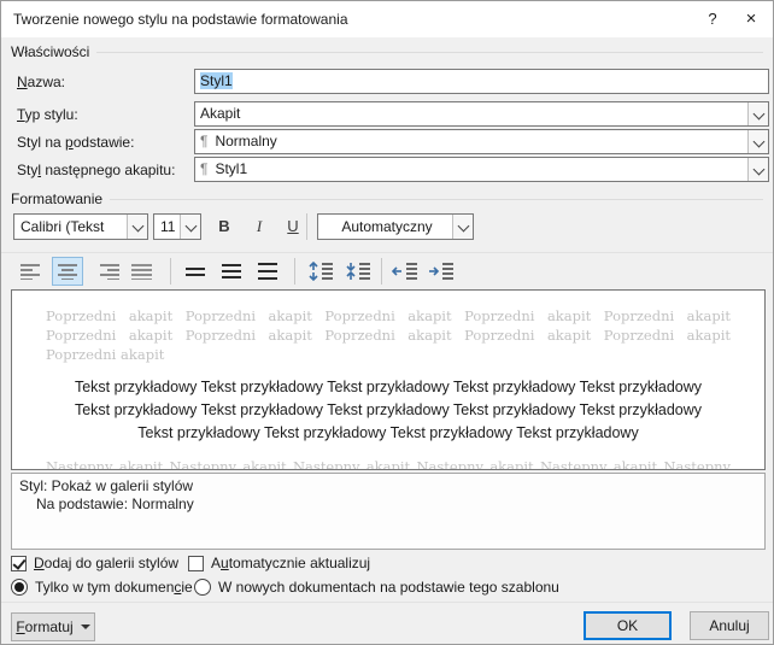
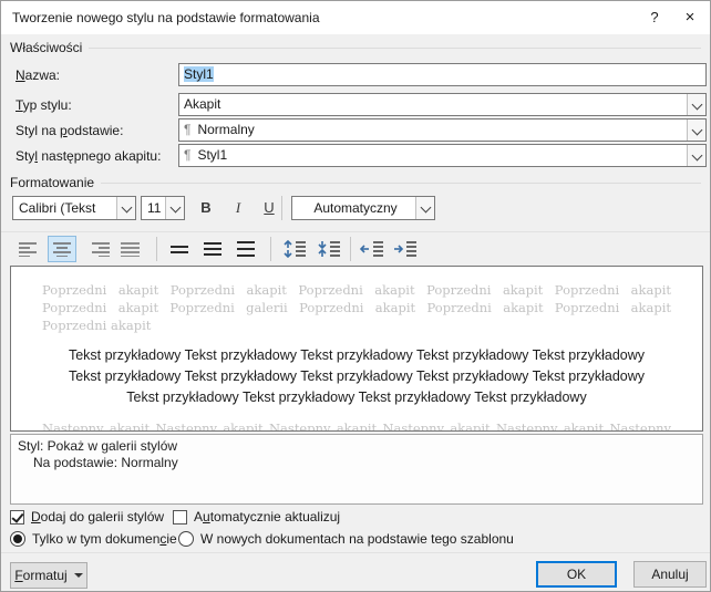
  Tworzenie nowego stylu na podstawie formatowania
  ?
  ×
  Właściwości
  Nazwa:
  Styl1
  Typ stylu:
  Akapit
  Styl na podstawie:
  ¶ Normalny
  Styl następnego akapitu:
  ¶ Styl1
  Formatowanie
  Calibri (Tekst
  11
  B
  I
  U
  Automatyczny
- Poprzedni akapit Poprzedni akapit Poprzedni akapit Poprzedni akapit Poprzedni akapit Poprzedni akapit Poprzedni akapit Poprzedni akapit Poprzedni akapit Poprzedni akapit Poprzedni akapit
+ Poprzedni akapit Poprzedni akapit Poprzedni akapit Poprzedni akapit Poprzedni akapit Poprzedni akapit Poprzedni galerii Poprzedni akapit Poprzedni akapit Poprzedni akapit Poprzedni akapit
  Tekst przykładowy Tekst przykładowy Tekst przykładowy Tekst przykładowy Tekst przykładowy Tekst przykładowy Tekst przykładowy Tekst przykładowy Tekst przykładowy Tekst przykładowy Tekst przykładowy Tekst przykładowy Tekst przykładowy Tekst przykładowy
  Styl: Pokaż w galerii stylów
  Na podstawie: Normalny
  Dodaj do galerii stylów
  Automatycznie aktualizuj
  Tylko w tym dokumencie
  W nowych dokumentach na podstawie tego szablonu
  Formatuj
  OK
  Anuluj
